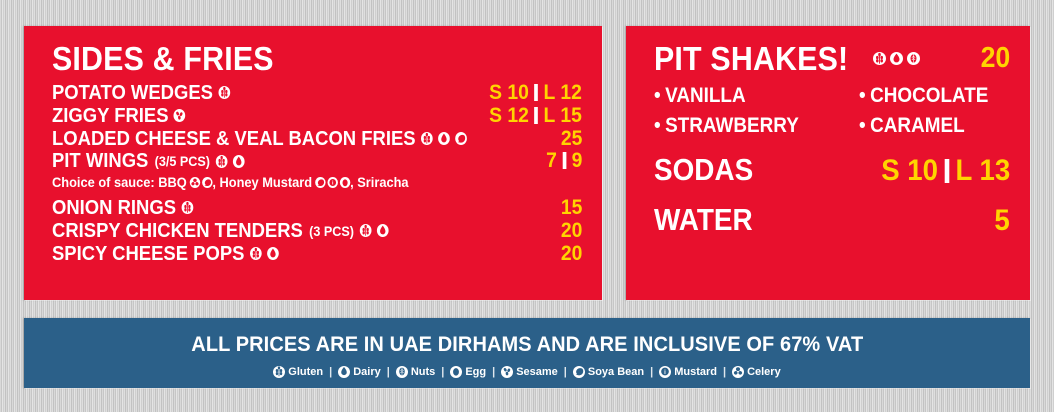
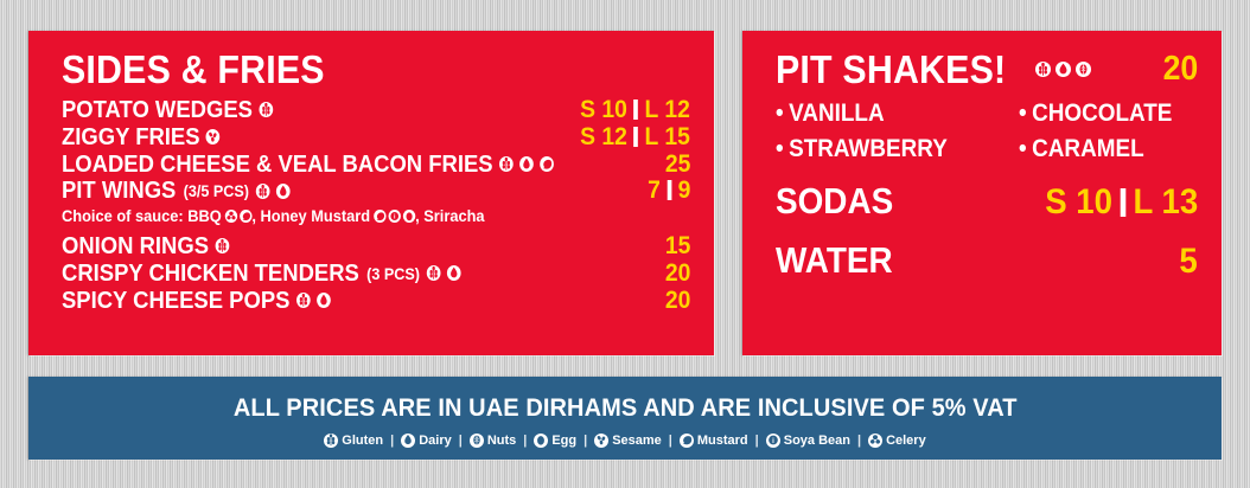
  SIDES & FRIES
  POTATO WEDGES
  S 10 L 12
  ZIGGY FRIES
  S 12 L 15
  LOADED CHEESE & VEAL BACON FRIES
  25
  PIT WINGS
  (3/5 PCS)
  7 9
  Choice of sauce: BBQ
  , Honey Mustard
  , Sriracha
  ONION RINGS
  15
  CRISPY CHICKEN TENDERS
  (3 PCS)
  20
  SPICY CHEESE POPS
  20
  PIT SHAKES!
  20
  • VANILLA
  • CHOCOLATE
  • STRAWBERRY
  • CARAMEL
  SODAS
  S 10 L 13
  WATER
  5
- ALL PRICES ARE IN UAE DIRHAMS AND ARE INCLUSIVE OF 67% VAT
+ ALL PRICES ARE IN UAE DIRHAMS AND ARE INCLUSIVE OF 5% VAT
  Gluten
  |
  Dairy
  |
  Nuts
  |
  Egg
  |
  Sesame
  |
- Soya Bean
+ Mustard
  |
- Mustard
+ Soya Bean
  |
  Celery
